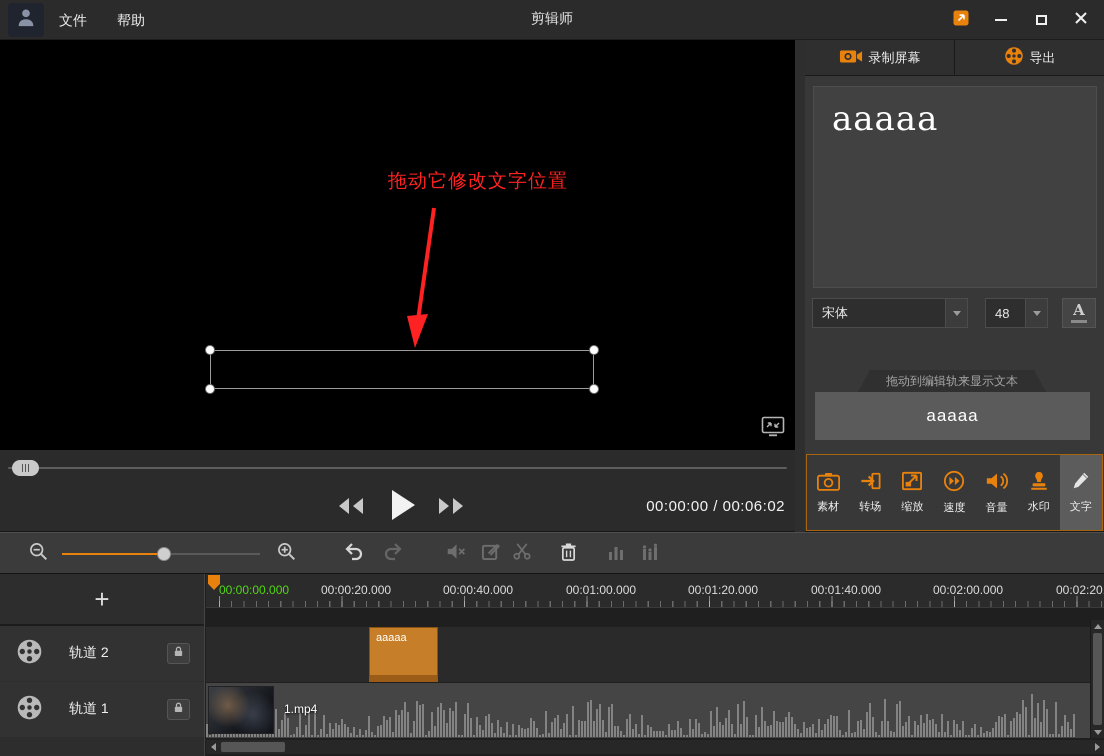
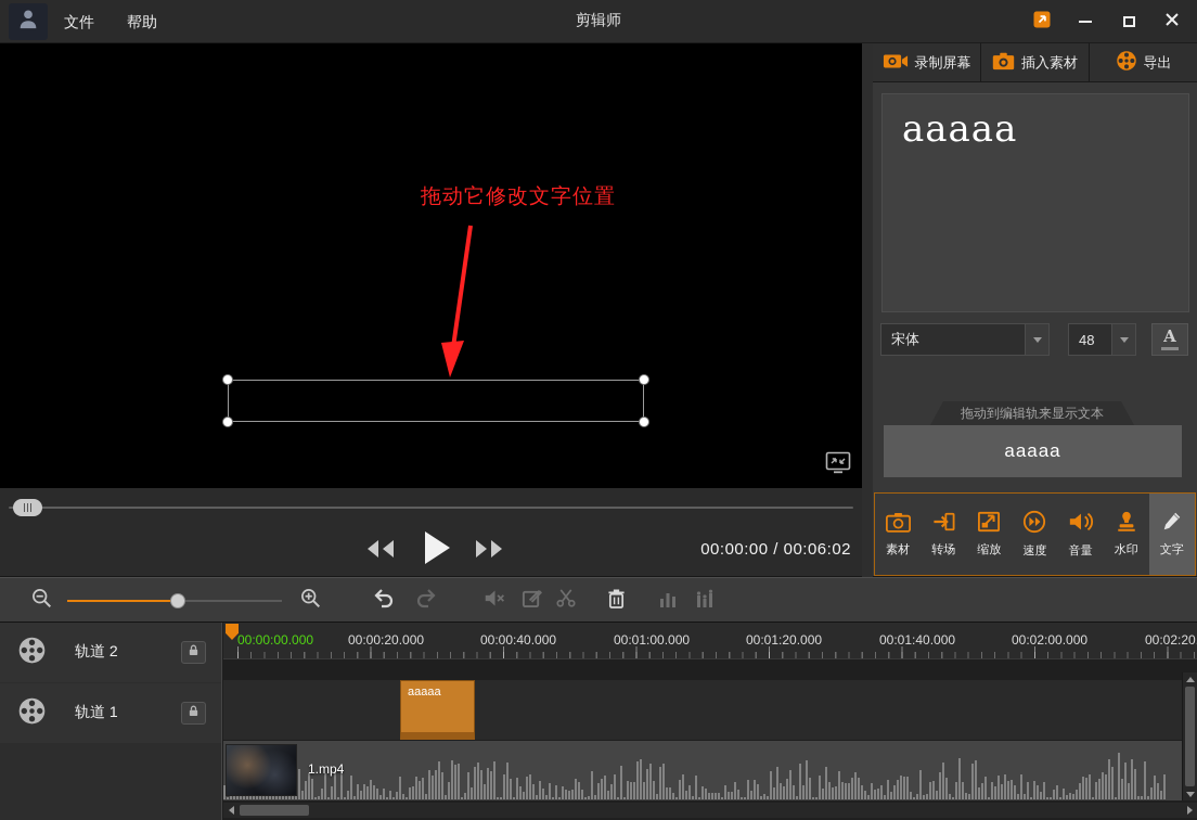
  文件
  帮助
  剪辑师
  拖动它修改文字位置
  00:00:00 / 00:06:02
  录制屏幕
+ 插入素材
  导出
  aaaaa
  宋体
  48
  A
  拖动到编辑轨来显示文本
  aaaaa
  素材
  转场
  缩放
  速度
  音量
  水印
  文字
- +
  轨道 2
  轨道 1
  00:00:00.000
  00:00:20.000
  00:00:40.000
  00:01:00.000
  00:01:20.000
  00:01:40.000
  00:02:00.000
  00:02:20
  aaaaa
  1.mp4
